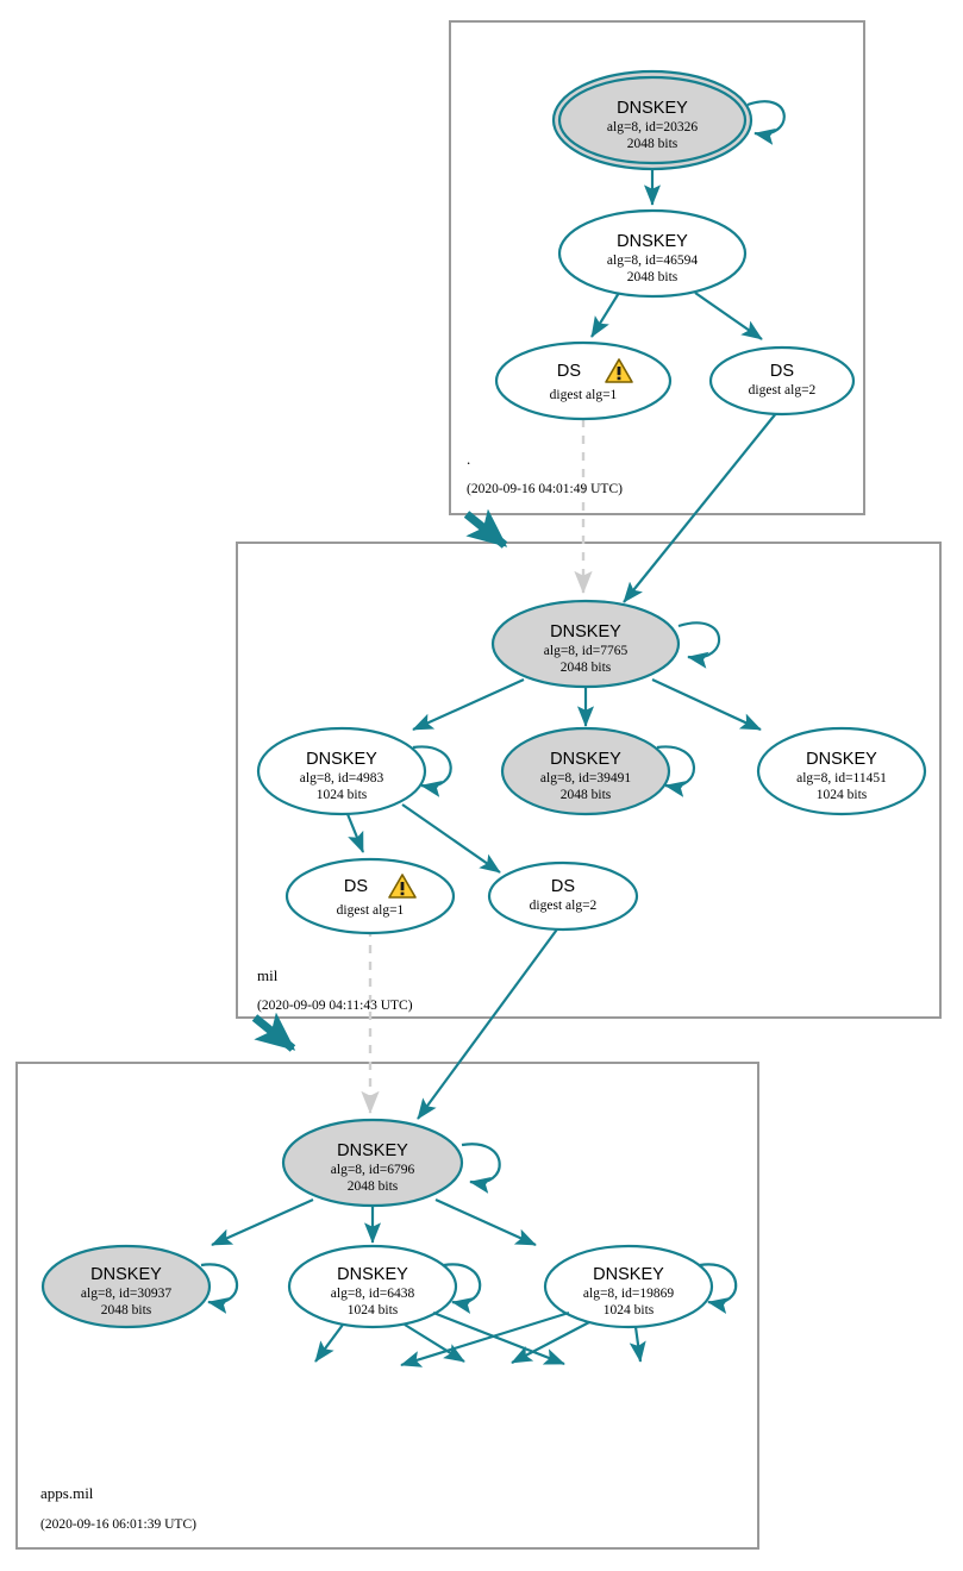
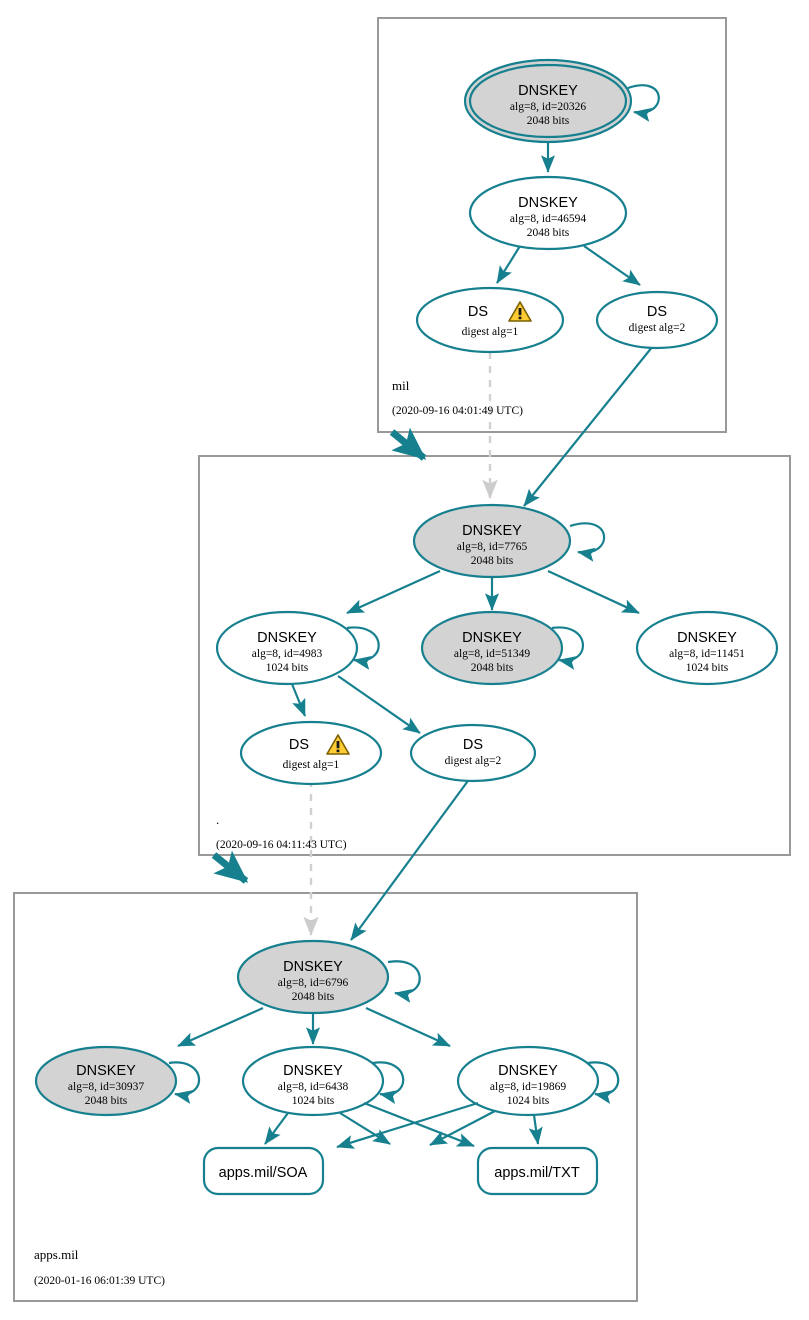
  DNSKEY
  alg=8, id=20326
  2048 bits
  DNSKEY
  alg=8, id=46594
  2048 bits
  DS
  digest alg=1
  DS
  digest alg=2
- .
+ mil
  (2020-09-16 04:01:49 UTC)
  DNSKEY
  alg=8, id=7765
  2048 bits
  DNSKEY
  alg=8, id=4983
  1024 bits
  DNSKEY
- alg=8, id=39491
+ alg=8, id=51349
  2048 bits
  DNSKEY
  alg=8, id=11451
  1024 bits
  DS
  digest alg=1
  DS
  digest alg=2
- mil
+ .
- (2020-09-09 04:11:43 UTC)
+ (2020-09-16 04:11:43 UTC)
  DNSKEY
  alg=8, id=6796
  2048 bits
  DNSKEY
  alg=8, id=30937
  2048 bits
  DNSKEY
  alg=8, id=6438
  1024 bits
  DNSKEY
  alg=8, id=19869
  1024 bits
+ apps.mil/SOA
+ apps.mil/TXT
  apps.mil
- (2020-09-16 06:01:39 UTC)
+ (2020-01-16 06:01:39 UTC)
